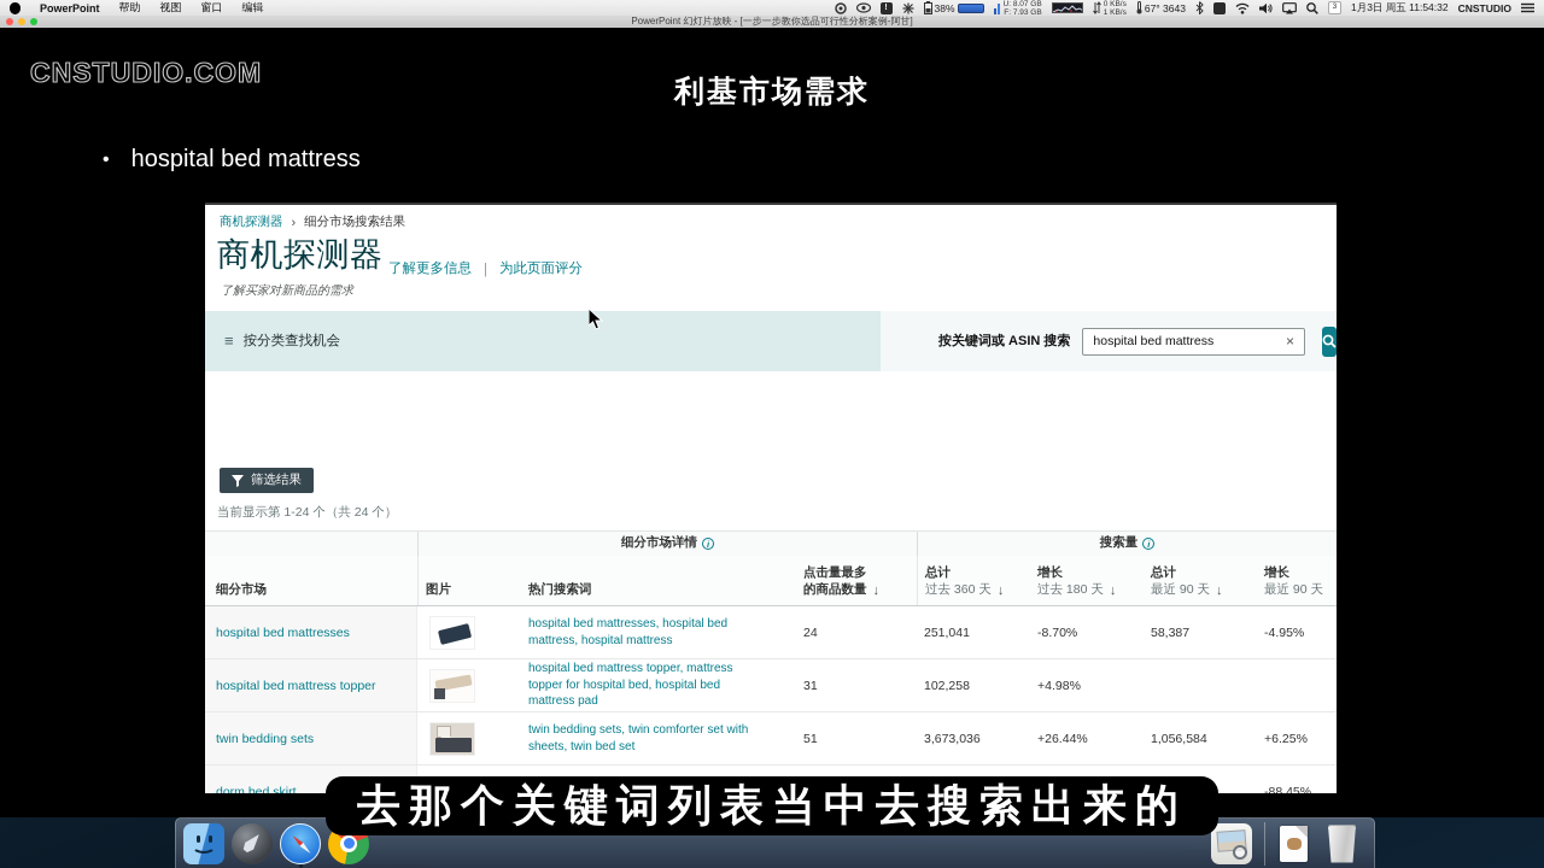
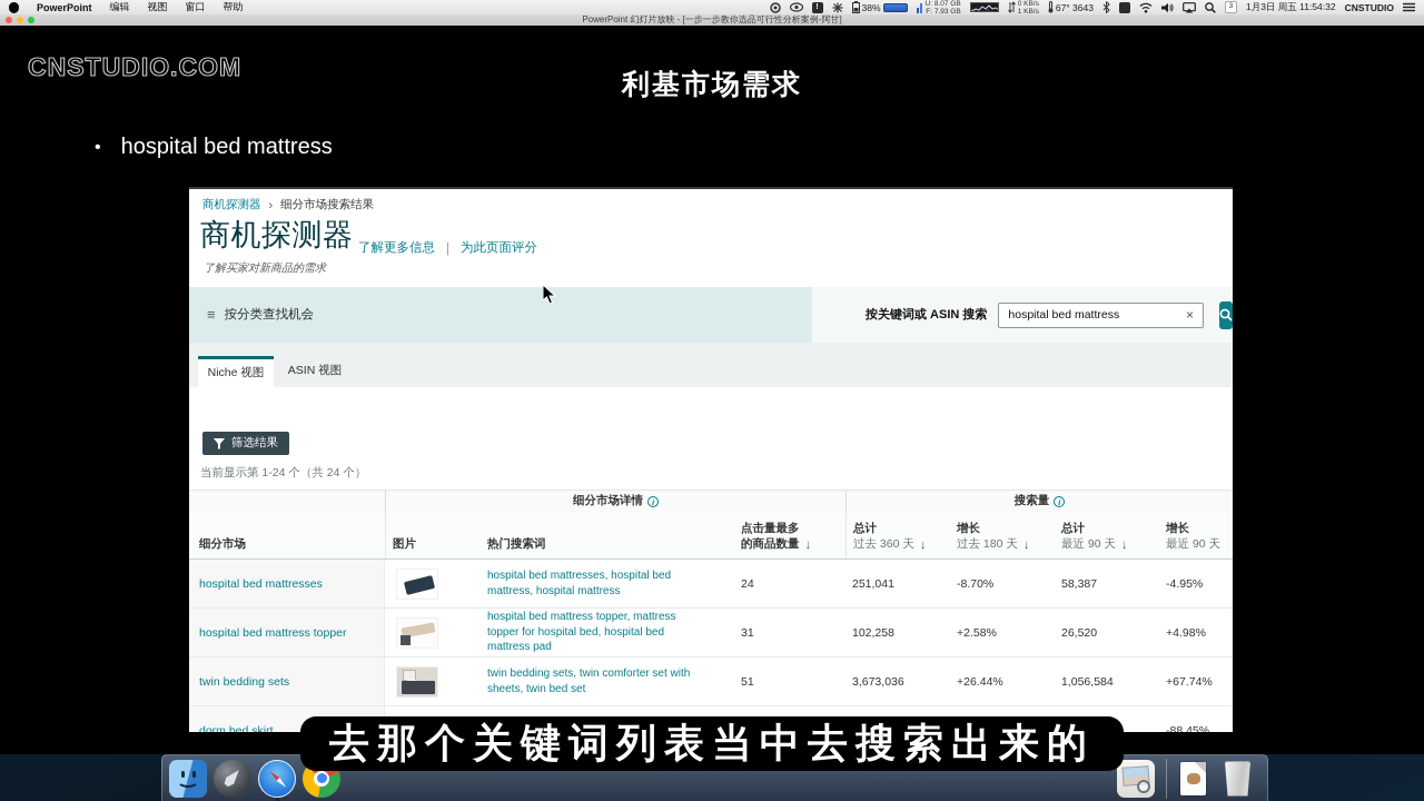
  PowerPoint
- 帮助
+ 编辑
  视图
  窗口
- 编辑
+ 帮助
  38%
  67° 3643
  1月3日 周五 11:54:32
  CNSTUDIO
  PowerPoint 幻灯片放映 - [一步一步教你选品可行性分析案例-阿甘]
  CNSTUDIO.COM
  利基市场需求
  •
  hospital bed mattress
  商机探测器
  ›
  细分市场搜索结果
  商机探测器
  了解更多信息
  |
  为此页面评分
  了解买家对新商品的需求
  ≡
  按分类查找机会
  按关键词或 ASIN 搜索
  hospital bed mattress
  ×
+ Niche 视图
+ ASIN 视图
  筛选结果
  当前显示第 1-24 个（共 24 个）
  细分市场详情
  i
  搜索量
  i
  细分市场
  图片
  热门搜索词
  点击量最多
  的商品数量
  ↓
  总计
  过去 360 天
  ↓
  增长
  过去 180 天
  ↓
  总计
  最近 90 天
  ↓
  增长
  最近 90 天
  hospital bed mattresses
  hospital bed mattresses, hospital bed mattress, hospital mattress
  24
  251,041
  -8.70%
  58,387
  -4.95%
  hospital bed mattress topper
  hospital bed mattress topper, mattress topper for hospital bed, hospital bed mattress pad
  31
  102,258
+ +2.58%
+ 26,520
  +4.98%
  twin bedding sets
  twin bedding sets, twin comforter set with sheets, twin bed set
  51
  3,673,036
  +26.44%
  1,056,584
- +6.25%
+ +67.74%
  dorm bed skirt
  -88.45%
  去那个关键词列表当中去搜索出来的
